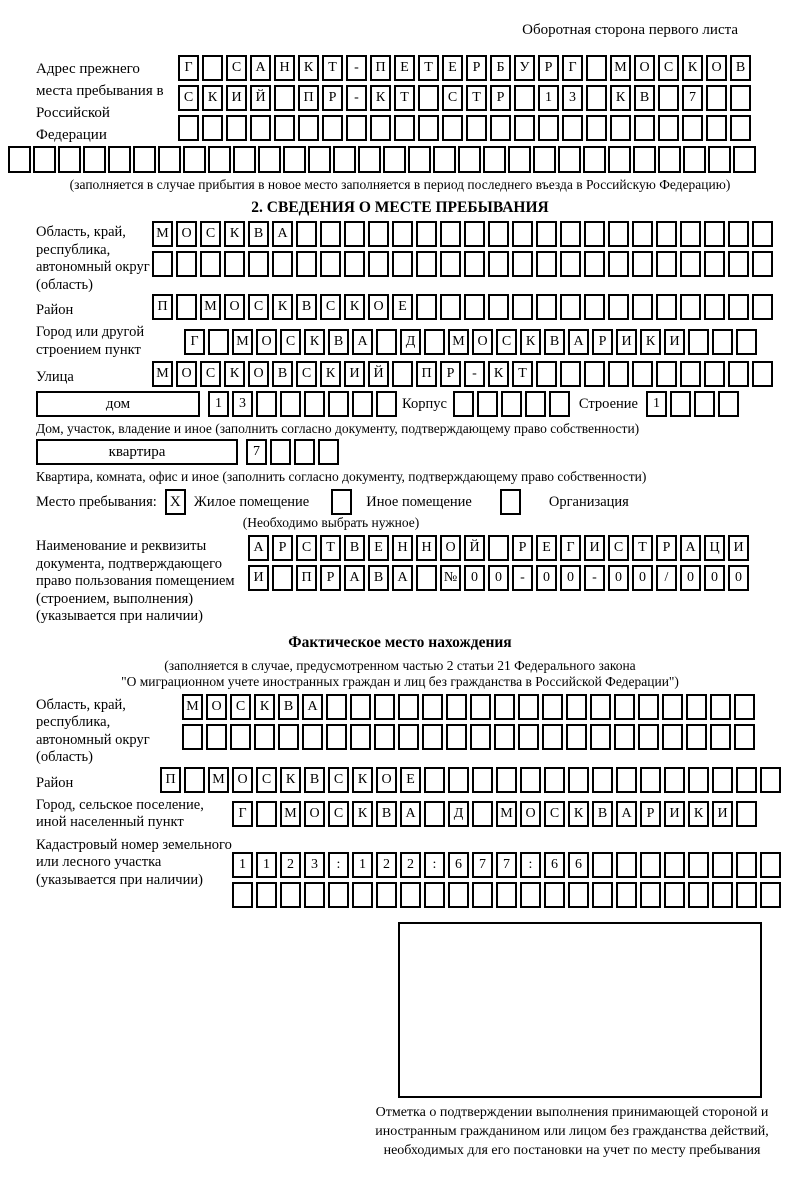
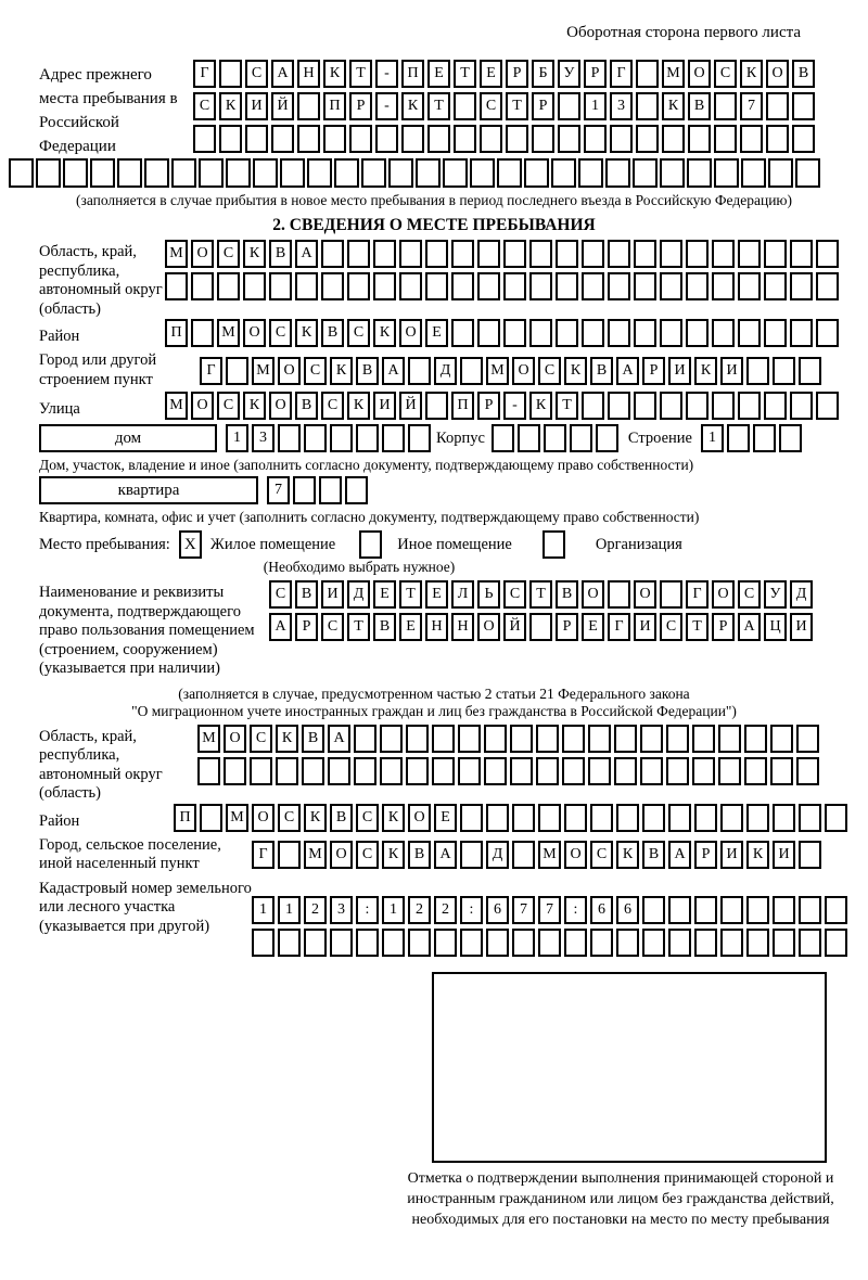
  Оборотная сторона первого листа
  Адрес прежнего места пребывания в Российской Федерации
  Г С А Н К Т - П Е Т Е Р Б У Р Г М О С К О В
  С К И Й П Р - К Т С Т Р 1 3 К В 7
- (заполняется в случае прибытия в новое место заполняется в период последнего въезда в Российскую Федерацию)
+ (заполняется в случае прибытия в новое место пребывания в период последнего въезда в Российскую Федерацию)
  2. СВЕДЕНИЯ О МЕСТЕ ПРЕБЫВАНИЯ
  Область, край, республика, автономный округ (область)
  М О С К В А
  Район
  П М О С К В С К О Е
  Город или другой строением пункт
  Г М О С К В А Д М О С К В А Р И К И
  Улица
  М О С К О В С К И Й П Р - К Т
  дом
  1 3
  Корпус
  Строение
  1
  Дом, участок, владение и иное (заполнить согласно документу, подтверждающему право собственности)
  квартира
  7
- Квартира, комната, офис и иное (заполнить согласно документу, подтверждающему право собственности)
+ Квартира, комната, офис и учет (заполнить согласно документу, подтверждающему право собственности)
  Место пребывания:
  X
  Жилое помещение
  Иное помещение
  Организация
  (Необходимо выбрать нужное)
- Наименование и реквизиты документа, подтверждающего право пользования помещением (строением, выполнения) (указывается при наличии)
+ Наименование и реквизиты документа, подтверждающего право пользования помещением (строением, сооружением) (указывается при наличии)
+ С В И Д Е Т Е Л Ь С Т В О О Г О С У Д
  А Р С Т В Е Н Н О Й Р Е Г И С Т Р А Ц И
- И П Р А В А № 0 0 - 0 0 - 0 0 / 0 0 0
- Фактическое место нахождения
  (заполняется в случае, предусмотренном частью 2 статьи 21 Федерального закона
  "О миграционном учете иностранных граждан и лиц без гражданства в Российской Федерации")
  Область, край, республика, автономный округ (область)
  М О С К В А
  Район
  П М О С К В С К О Е
  Город, сельское поселение, иной населенный пункт
  Г М О С К В А Д М О С К В А Р И К И
- Кадастровый номер земельного или лесного участка (указывается при наличии)
+ Кадастровый номер земельного или лесного участка (указывается при другой)
  1 1 2 3 : 1 2 2 : 6 7 7 : 6 6
- Отметка о подтверждении выполнения принимающей стороной и иностранным гражданином или лицом без гражданства действий, необходимых для его постановки на учет по месту пребывания
+ Отметка о подтверждении выполнения принимающей стороной и иностранным гражданином или лицом без гражданства действий, необходимых для его постановки на место по месту пребывания
